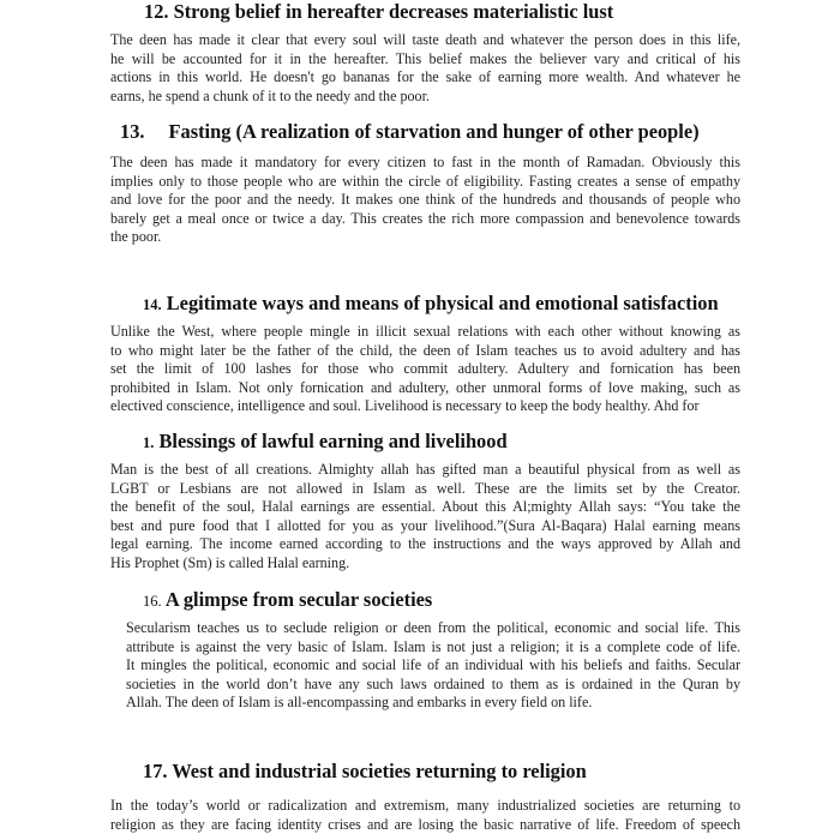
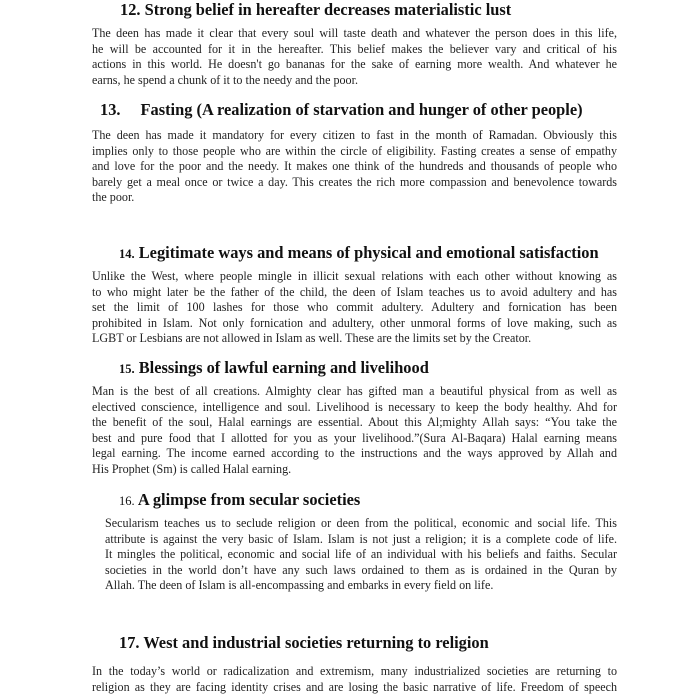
  12. Strong belief in hereafter decreases materialistic lust
  The deen has made it clear that every soul will taste death and whatever the person does in this life,
  he will be accounted for it in the hereafter. This belief makes the believer vary and critical of his
  actions in this world. He doesn't go bananas for the sake of earning more wealth. And whatever he
  earns, he spend a chunk of it to the needy and the poor.
  13. Fasting (A realization of starvation and hunger of other people)
  The deen has made it mandatory for every citizen to fast in the month of Ramadan. Obviously this
  implies only to those people who are within the circle of eligibility. Fasting creates a sense of empathy
  and love for the poor and the needy. It makes one think of the hundreds and thousands of people who
  barely get a meal once or twice a day. This creates the rich more compassion and benevolence towards
  the poor.
  14. Legitimate ways and means of physical and emotional satisfaction
  Unlike the West, where people mingle in illicit sexual relations with each other without knowing as
  to who might later be the father of the child, the deen of Islam teaches us to avoid adultery and has
  set the limit of 100 lashes for those who commit adultery. Adultery and fornication has been
  prohibited in Islam. Not only fornication and adultery, other unmoral forms of love making, such as
- electived conscience, intelligence and soul. Livelihood is necessary to keep the body healthy. Ahd for
+ LGBT or Lesbians are not allowed in Islam as well. These are the limits set by the Creator.
- 1. Blessings of lawful earning and livelihood
+ 15. Blessings of lawful earning and livelihood
- Man is the best of all creations. Almighty allah has gifted man a beautiful physical from as well as
+ Man is the best of all creations. Almighty clear has gifted man a beautiful physical from as well as
- LGBT or Lesbians are not allowed in Islam as well. These are the limits set by the Creator.
+ electived conscience, intelligence and soul. Livelihood is necessary to keep the body healthy. Ahd for
  the benefit of the soul, Halal earnings are essential. About this Al;mighty Allah says: “You take the
  best and pure food that I allotted for you as your livelihood.”(Sura Al-Baqara) Halal earning means
  legal earning. The income earned according to the instructions and the ways approved by Allah and
  His Prophet (Sm) is called Halal earning.
  16. A glimpse from secular societies
  Secularism teaches us to seclude religion or deen from the political, economic and social life. This
  attribute is against the very basic of Islam. Islam is not just a religion; it is a complete code of life.
  It mingles the political, economic and social life of an individual with his beliefs and faiths. Secular
  societies in the world don’t have any such laws ordained to them as is ordained in the Quran by
  Allah. The deen of Islam is all-encompassing and embarks in every field on life.
  17. West and industrial societies returning to religion
  In the today’s world or radicalization and extremism, many industrialized societies are returning to
  religion as they are facing identity crises and are losing the basic narrative of life. Freedom of speech
